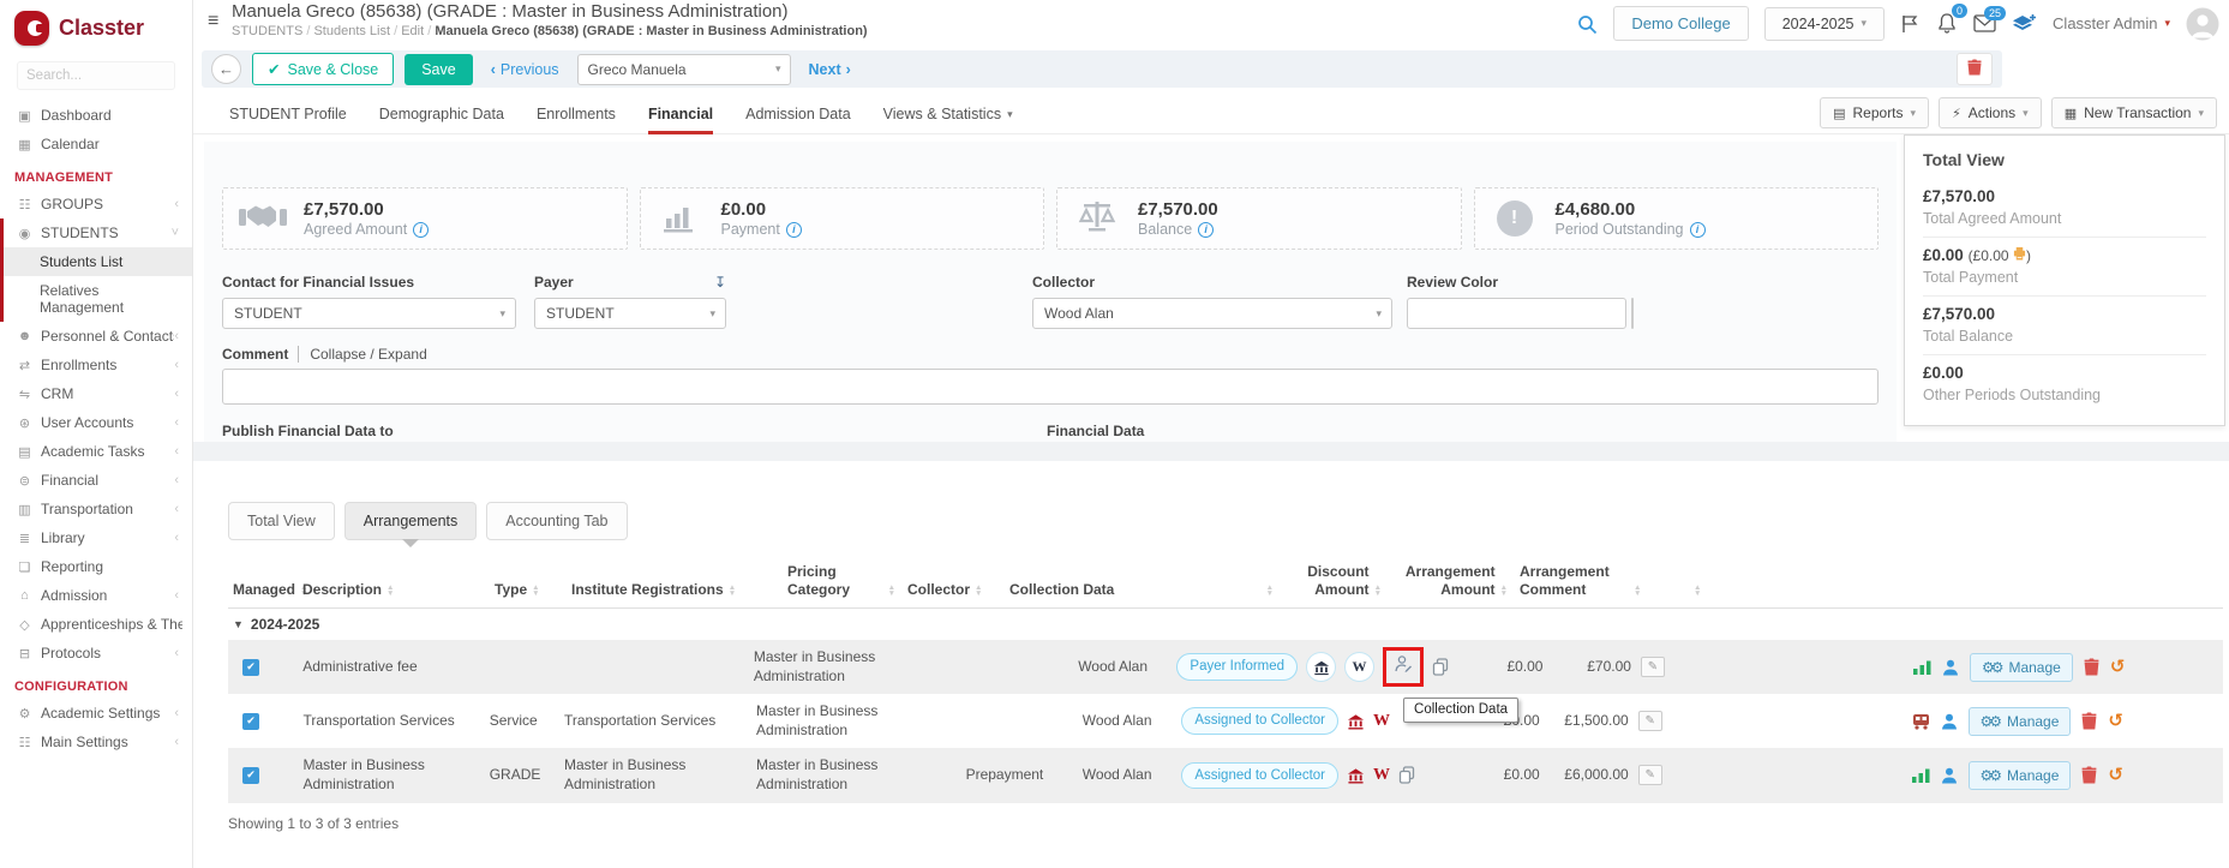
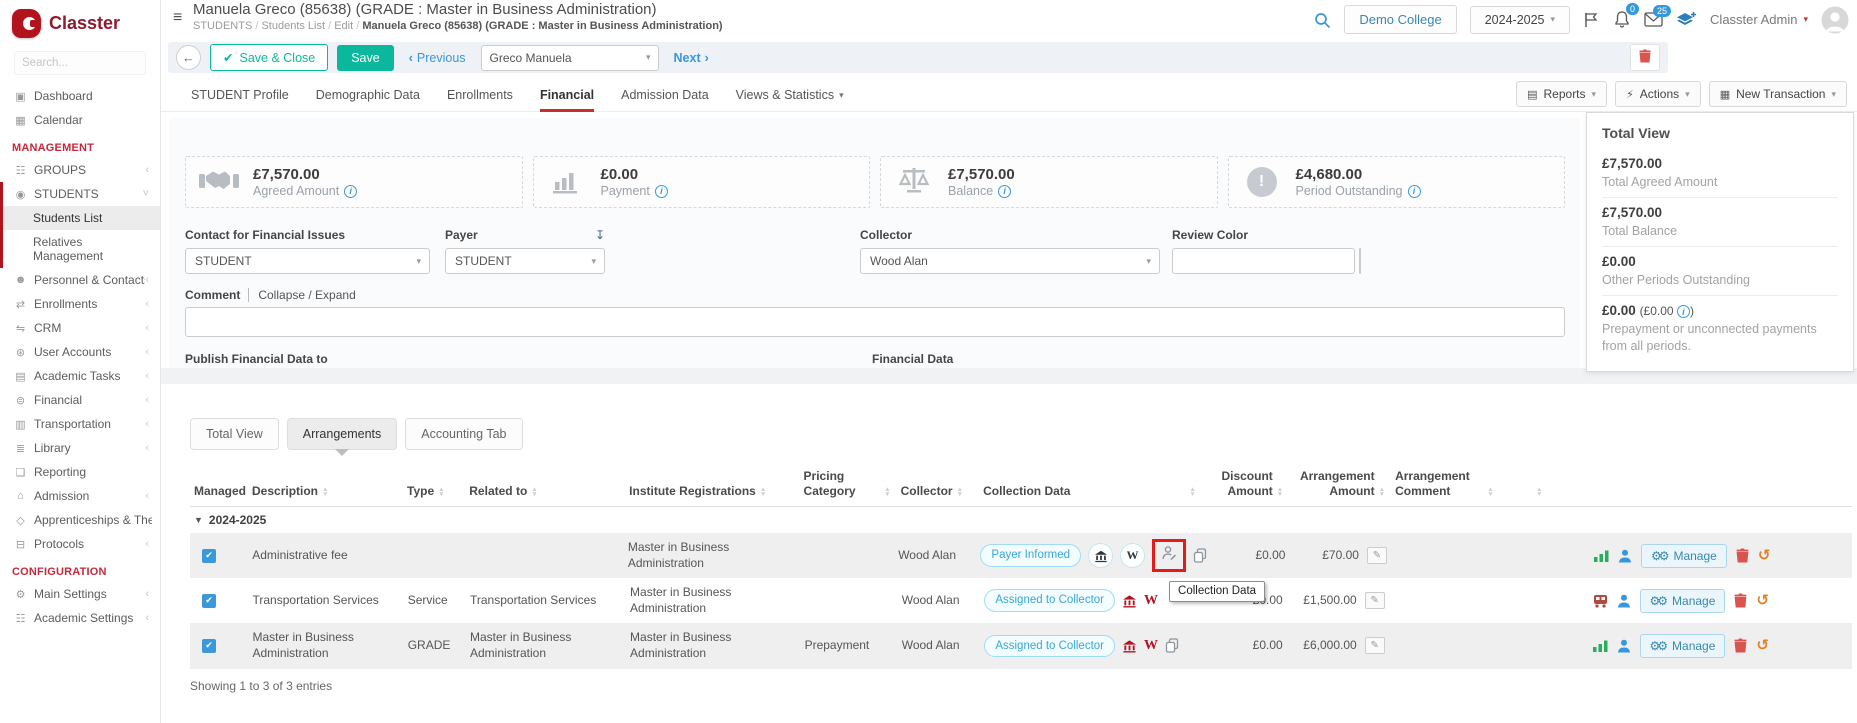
  Classter
  Search...
  ▣
  Dashboard
  ▦
  Calendar
  MANAGEMENT
  ☷
  GROUPS
  ‹
  ◉
  STUDENTS
  ˅
  Students List
  Relatives Management
  ☻
  Personnel & Contact
  ‹
  ⇄
  Enrollments
  ‹
  ⇋
  CRM
  ‹
  ⊛
  User Accounts
  ‹
  ▤
  Academic Tasks
  ‹
  ⊜
  Financial
  ‹
  ▥
  Transportation
  ‹
  ≣
  Library
  ‹
  ❏
  Reporting
  ⌂
  Admission
  ‹
  ◇
  Apprenticeships & The
  ⊟
  Protocols
  ‹
  CONFIGURATION
  ⚙
- Academic Settings
+ Main Settings
  ‹
  ☷
- Main Settings
+ Academic Settings
  ‹
  ≡
  Manuela Greco (85638) (GRADE : Master in Business Administration)
  STUDENTS Students List Edit Manuela Greco (85638) (GRADE : Master in Business Administration)
  Demo College
  2024-2025
  ▾
  0
  25
  Classter Admin
  ▾
  ←
  ✔
  Save & Close
  Save
  ‹
  Previous
  Greco Manuela
  ▾
  Next
  ›
  STUDENT Profile
  Demographic Data
  Enrollments
  Financial
  Admission Data
  Views & Statistics
  ▾
  ▤
  Reports
  ▾
  ⚡
  Actions
  ▾
  ▦
  New Transaction
  ▾
  £7,570.00
  Agreed Amount
  i
  £0.00
  Payment
  i
  £7,570.00
  Balance
  i
  !
  £4,680.00
  Period Outstanding
  i
  Contact for Financial Issues
  STUDENT
  ▾
  Payer
  ↧
  STUDENT
  ▾
  Collector
  Wood Alan
  ▾
  Review Color
  Comment
  Collapse / Expand
  Publish Financial Data to
  Financial Data
  Total View
  £7,570.00
  Total Agreed Amount
- £0.00 (£0.00 )
- Total Payment
  £7,570.00
  Total Balance
  £0.00
  Other Periods Outstanding
+ £0.00 (£0.00 i )
+ Prepayment or unconnected payments from all periods.
  Total View
  Arrangements
  Accounting Tab
  Managed
  Description
  Type
+ Related to
  Institute Registrations
  Pricing Category
  Collector
  Collection Data
  Discount Amount
  Arrangement Amount
  Arrangement Comment
  ▼
  2024-2025
  ✔
  Administrative fee
  Master in Business Administration
  Wood Alan
  Payer Informed
  W
  Collection Data
  £0.00
  £70.00
  ✎
  ⚙⚙
  Manage
  ↺
  ✔
  Transportation Services
  Service
  Transportation Services
  Master in Business Administration
  Wood Alan
  Assigned to Collector
  W
  £1,500.00
  ✎
  ⚙⚙
  Manage
  ↺
  ✔
  Master in Business Administration
  GRADE
  Master in Business Administration
  Master in Business Administration
  Prepayment
  Wood Alan
  Assigned to Collector
  W
  £0.00
  £6,000.00
  ✎
  ⚙⚙
  Manage
  ↺
  Showing 1 to 3 of 3 entries
